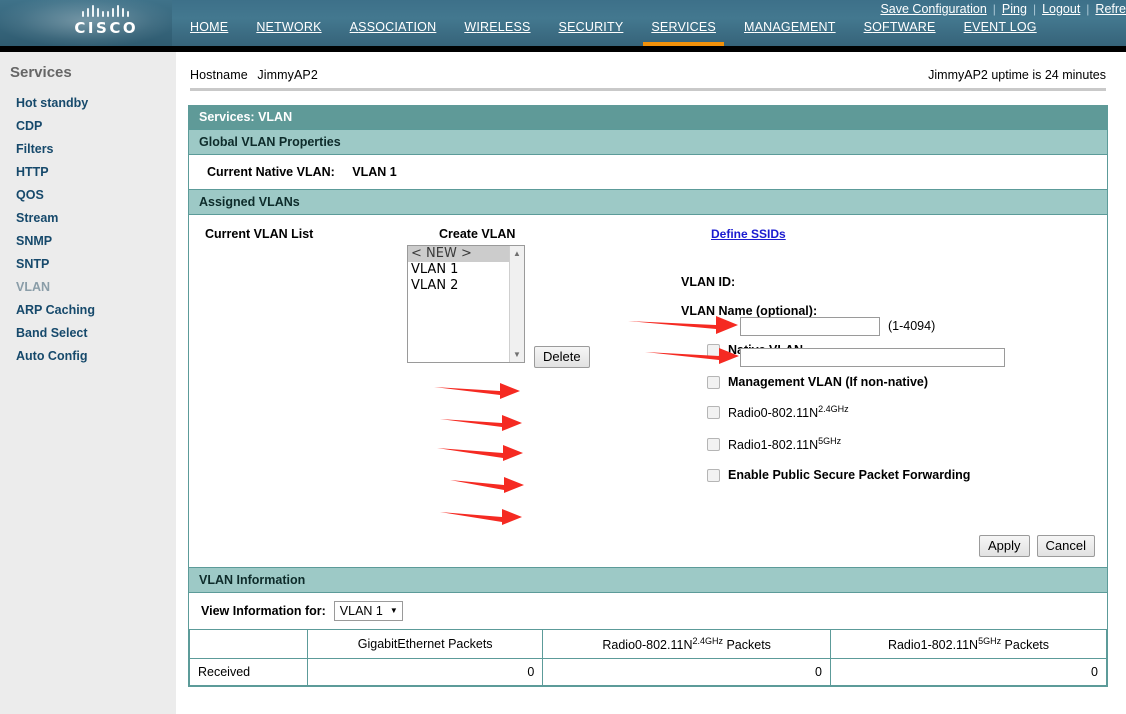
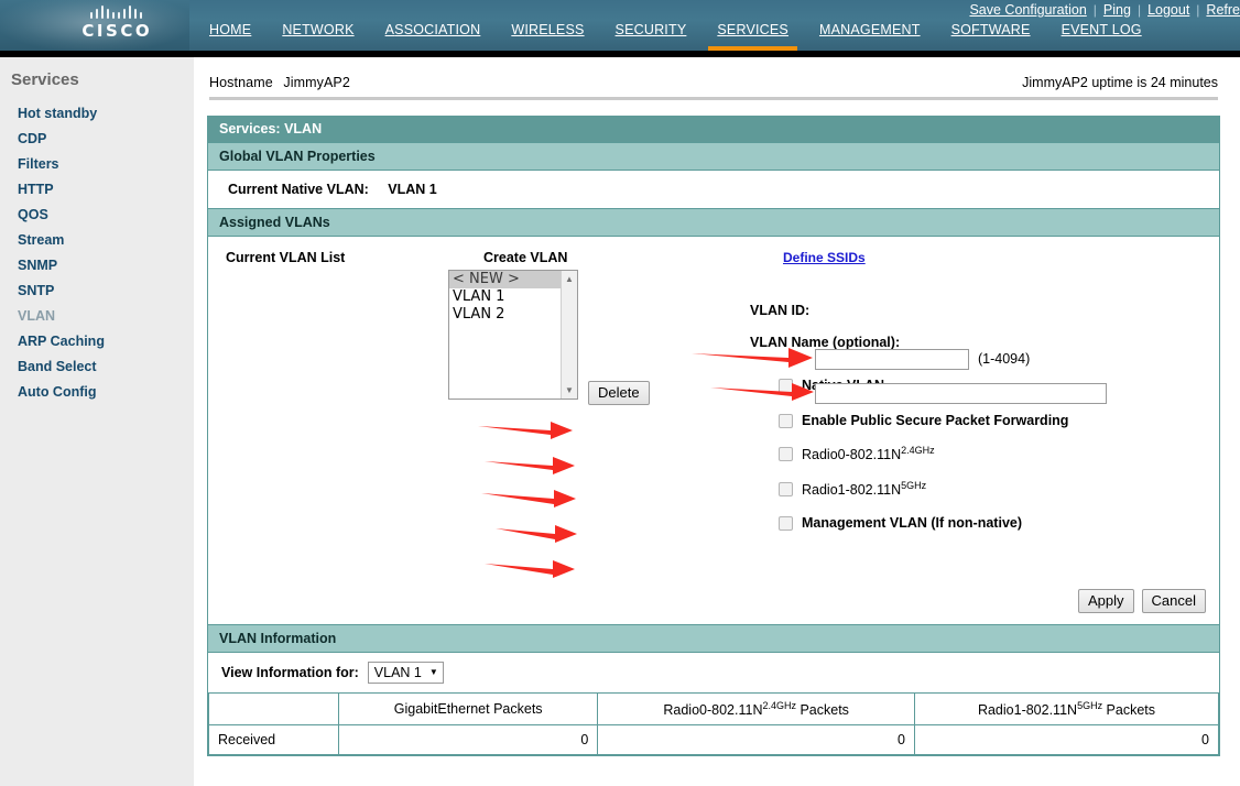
  CISCO
  Save Configuration
  |
  Ping
  |
  Logout
  |
  Refre
  HOME
  NETWORK
  ASSOCIATION
  WIRELESS
  SECURITY
  SERVICES
  MANAGEMENT
  SOFTWARE
  EVENT LOG
  Services
  Hot standby
  CDP
  Filters
  HTTP
  QOS
  Stream
  SNMP
  SNTP
  VLAN
  ARP Caching
  Band Select
  Auto Config
  Hostname JimmyAP2
  JimmyAP2 uptime is 24 minutes
  Services: VLAN
  Global VLAN Properties
  Current Native VLAN: VLAN 1
  Assigned VLANs
  Current VLAN List
  Create VLAN
  Define SSIDs
  < NEW >
  VLAN 1
  VLAN 2
  ▲
  ▼
  Delete
  VLAN ID:
  VLAN Name (optional):
- Management VLAN (If non-native)
+ Enable Public Secure Packet Forwarding
  Radio0-802.11N2.4GHz
  Radio1-802.11N5GHz
- Enable Public Secure Packet Forwarding
+ Management VLAN (If non-native)
  Apply
  Cancel
  VLAN Information
  View Information for:
  VLAN 1
  ▼
  	GigabitEthernet Packets	Radio0-802.11N2.4GHz Packets	Radio1-802.11N5GHz Packets
  Received	0	0	0
  (1-4094)
